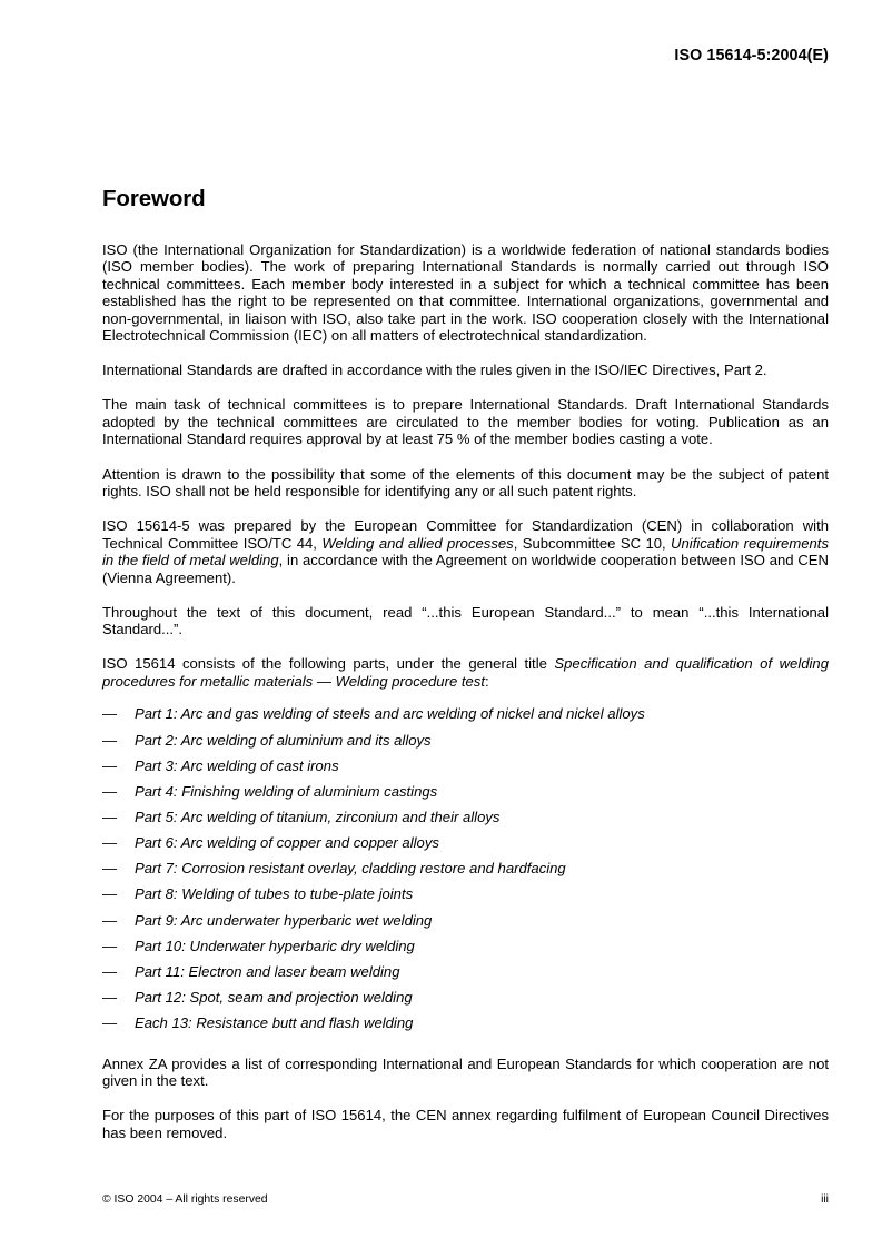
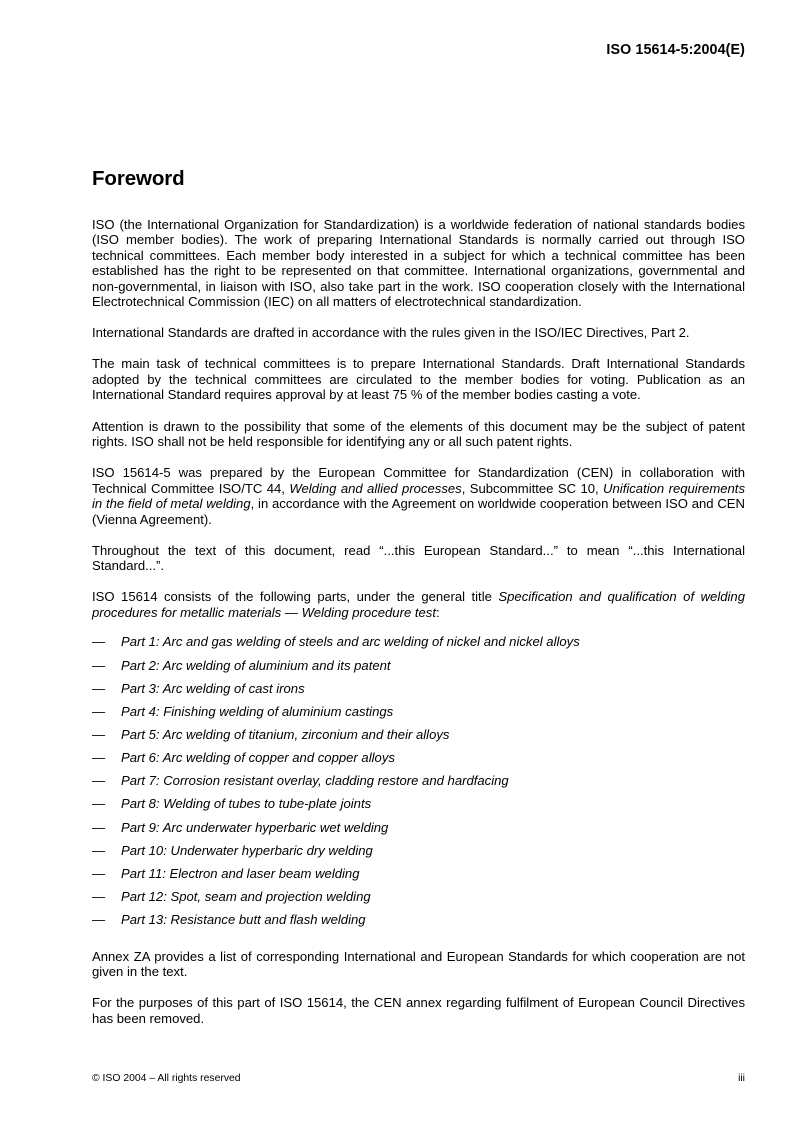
  ISO 15614-5:2004(E)
  Foreword
  ISO (the International Organization for Standardization) is a worldwide federation of national standards bodies (ISO member bodies). The work of preparing International Standards is normally carried out through ISO technical committees. Each member body interested in a subject for which a technical committee has been established has the right to be represented on that committee. International organizations, governmental and non-governmental, in liaison with ISO, also take part in the work. ISO cooperation closely with the International Electrotechnical Commission (IEC) on all matters of electrotechnical standardization.
  International Standards are drafted in accordance with the rules given in the ISO/IEC Directives, Part 2.
  The main task of technical committees is to prepare International Standards. Draft International Standards adopted by the technical committees are circulated to the member bodies for voting. Publication as an International Standard requires approval by at least 75 % of the member bodies casting a vote.
  Attention is drawn to the possibility that some of the elements of this document may be the subject of patent rights. ISO shall not be held responsible for identifying any or all such patent rights.
  ISO 15614-5 was prepared by the European Committee for Standardization (CEN) in collaboration with Technical Committee ISO/TC 44, Welding and allied processes, Subcommittee SC 10, Unification requirements in the field of metal welding, in accordance with the Agreement on worldwide cooperation between ISO and CEN (Vienna Agreement).
  Throughout the text of this document, read “...this European Standard...” to mean “...this International Standard...”.
  ISO 15614 consists of the following parts, under the general title Specification and qualification of welding procedures for metallic materials — Welding procedure test:
  —
  Part 1: Arc and gas welding of steels and arc welding of nickel and nickel alloys
  —
- Part 2: Arc welding of aluminium and its alloys
+ Part 2: Arc welding of aluminium and its patent
  —
  Part 3: Arc welding of cast irons
  —
  Part 4: Finishing welding of aluminium castings
  —
  Part 5: Arc welding of titanium, zirconium and their alloys
  —
  Part 6: Arc welding of copper and copper alloys
  —
  Part 7: Corrosion resistant overlay, cladding restore and hardfacing
  —
  Part 8: Welding of tubes to tube-plate joints
  —
  Part 9: Arc underwater hyperbaric wet welding
  —
  Part 10: Underwater hyperbaric dry welding
  —
  Part 11: Electron and laser beam welding
  —
  Part 12: Spot, seam and projection welding
  —
- Each 13: Resistance butt and flash welding
+ Part 13: Resistance butt and flash welding
  Annex ZA provides a list of corresponding International and European Standards for which cooperation are not given in the text.
  For the purposes of this part of ISO 15614, the CEN annex regarding fulfilment of European Council Directives has been removed.
  © ISO 2004 – All rights reserved
  iii
